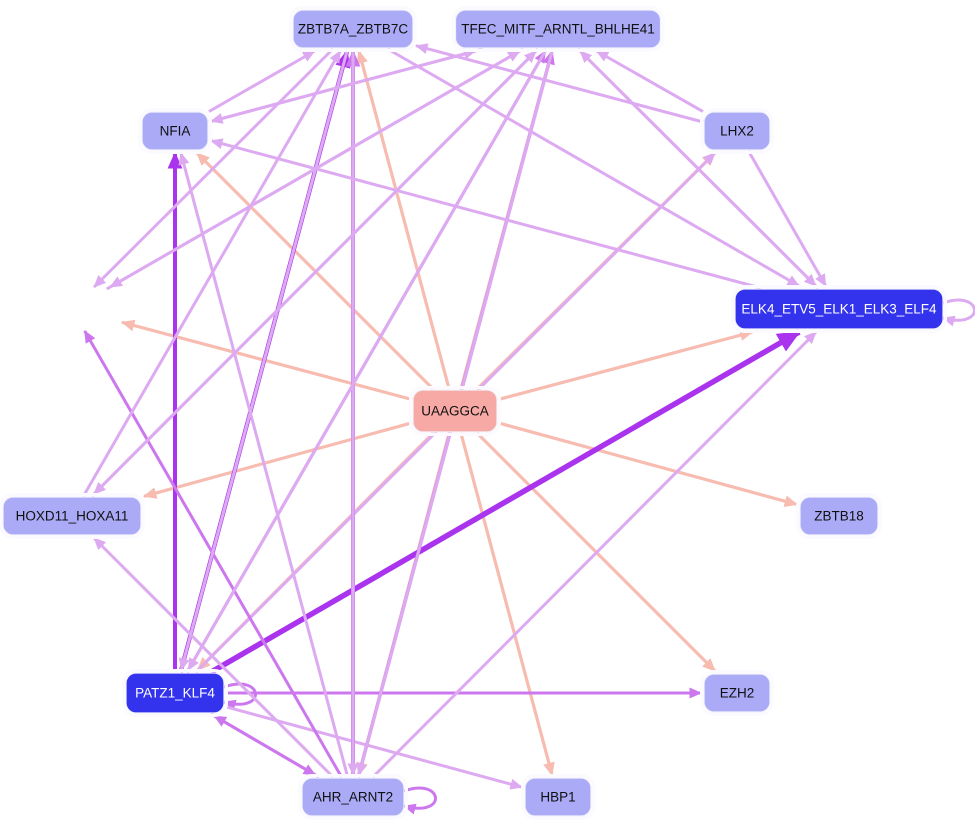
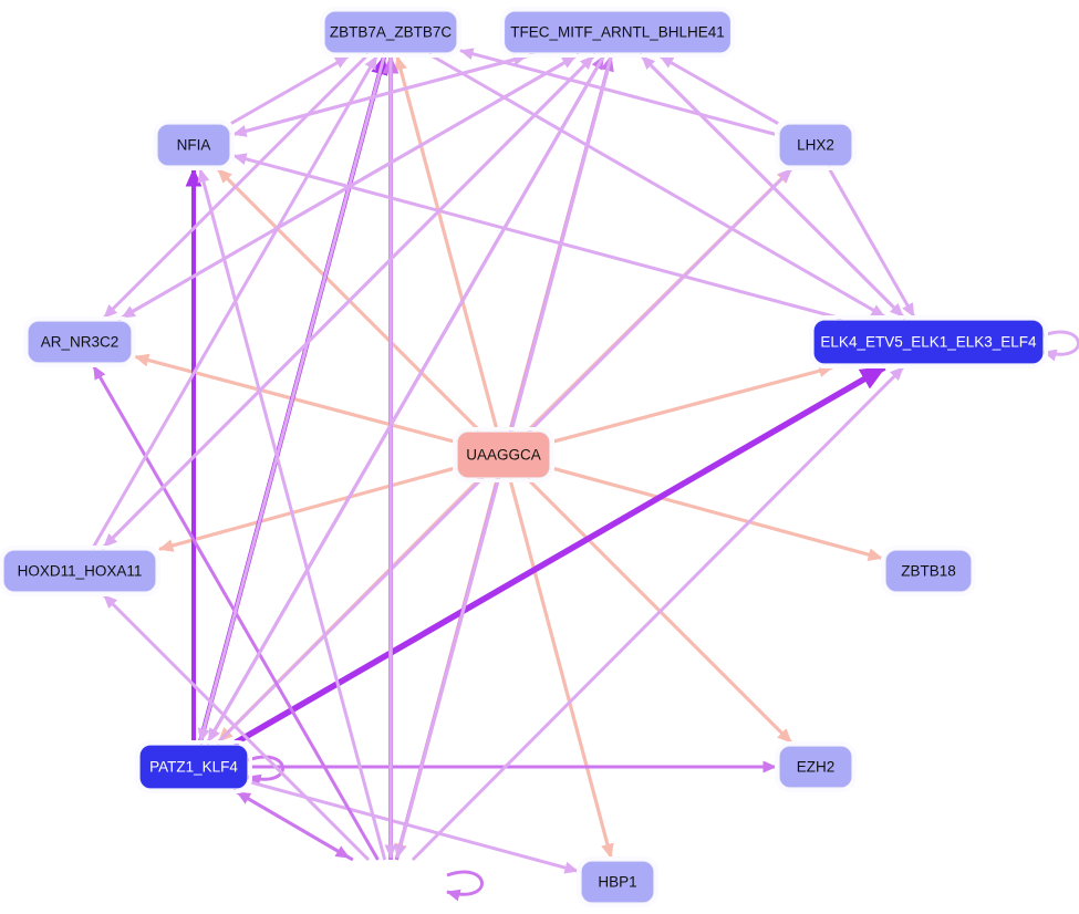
  ZBTB7A_ZBTB7C
  TFEC_MITF_ARNTL_BHLHE41
  NFIA
  LHX2
+ AR_NR3C2
  ELK4_ETV5_ELK1_ELK3_ELF4
  UAAGGCA
  HOXD11_HOXA11
  ZBTB18
  PATZ1_KLF4
  EZH2
- AHR_ARNT2
  HBP1
